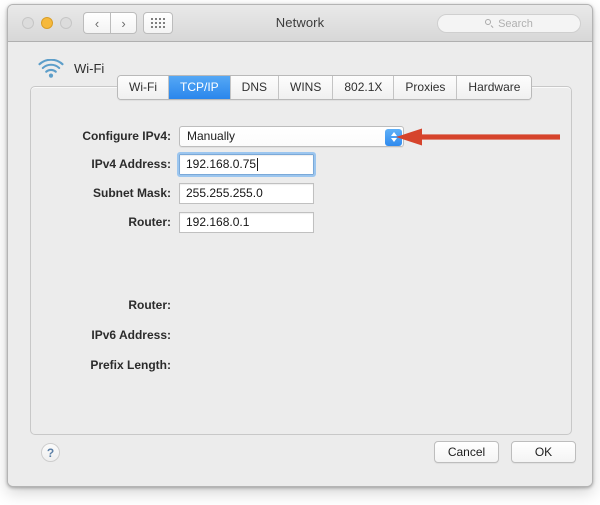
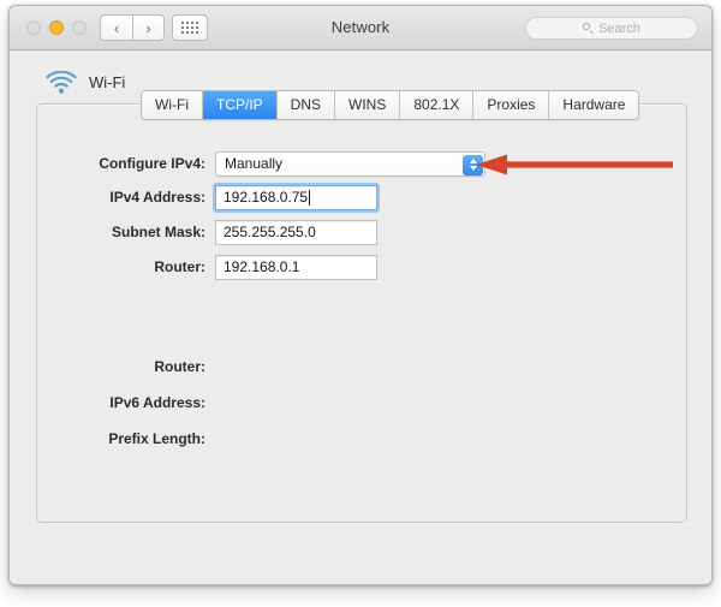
  ‹
  ›
  Network
  Search
  Wi-Fi
  Wi-Fi
  TCP/IP
  DNS
  WINS
  802.1X
  Proxies
  Hardware
  Configure IPv4:
  Manually
  IPv4 Address:
  192.168.0.75
  Subnet Mask:
  255.255.255.0
  Router:
  192.168.0.1
  Router:
  IPv6 Address:
  Prefix Length:
- ?
- Cancel
- OK
